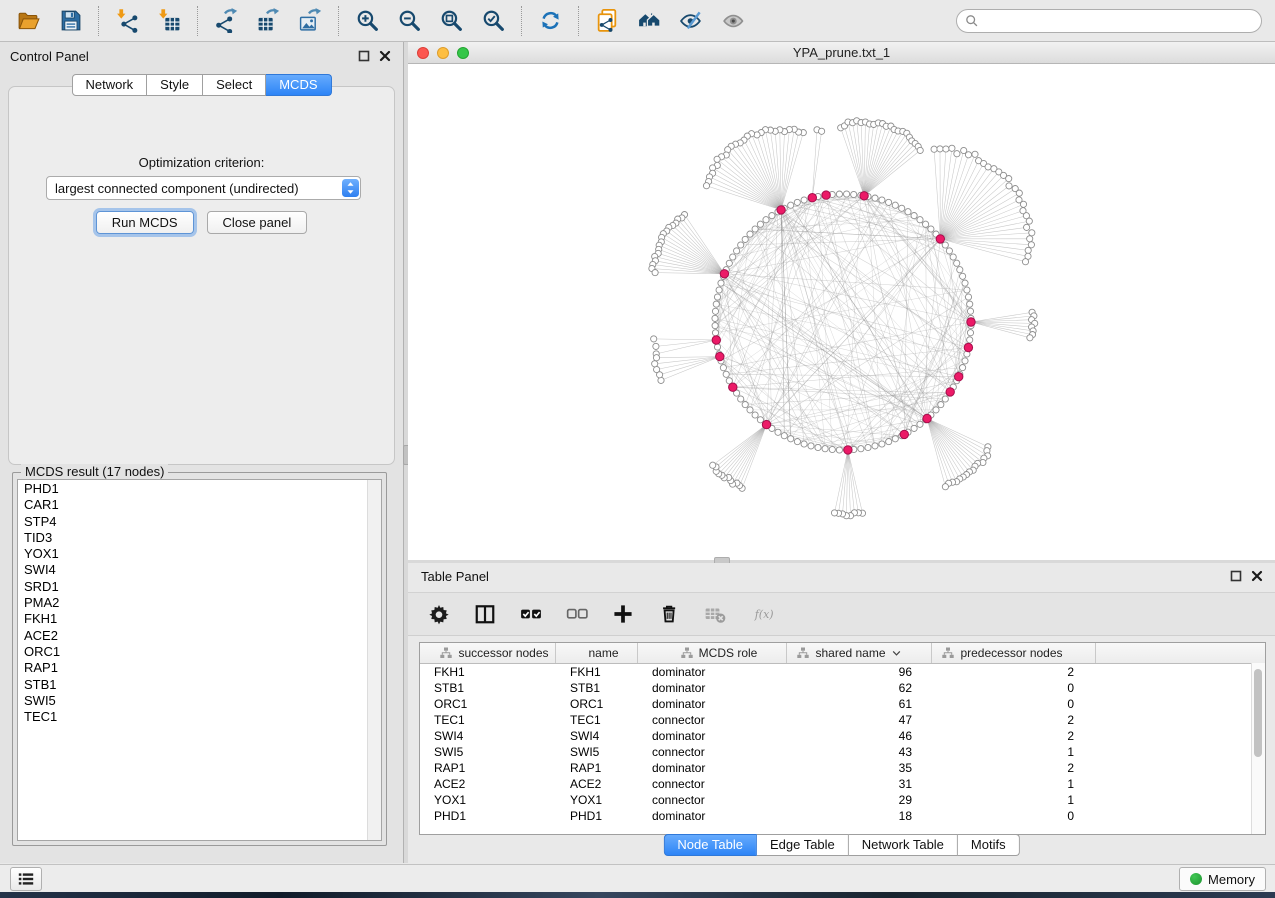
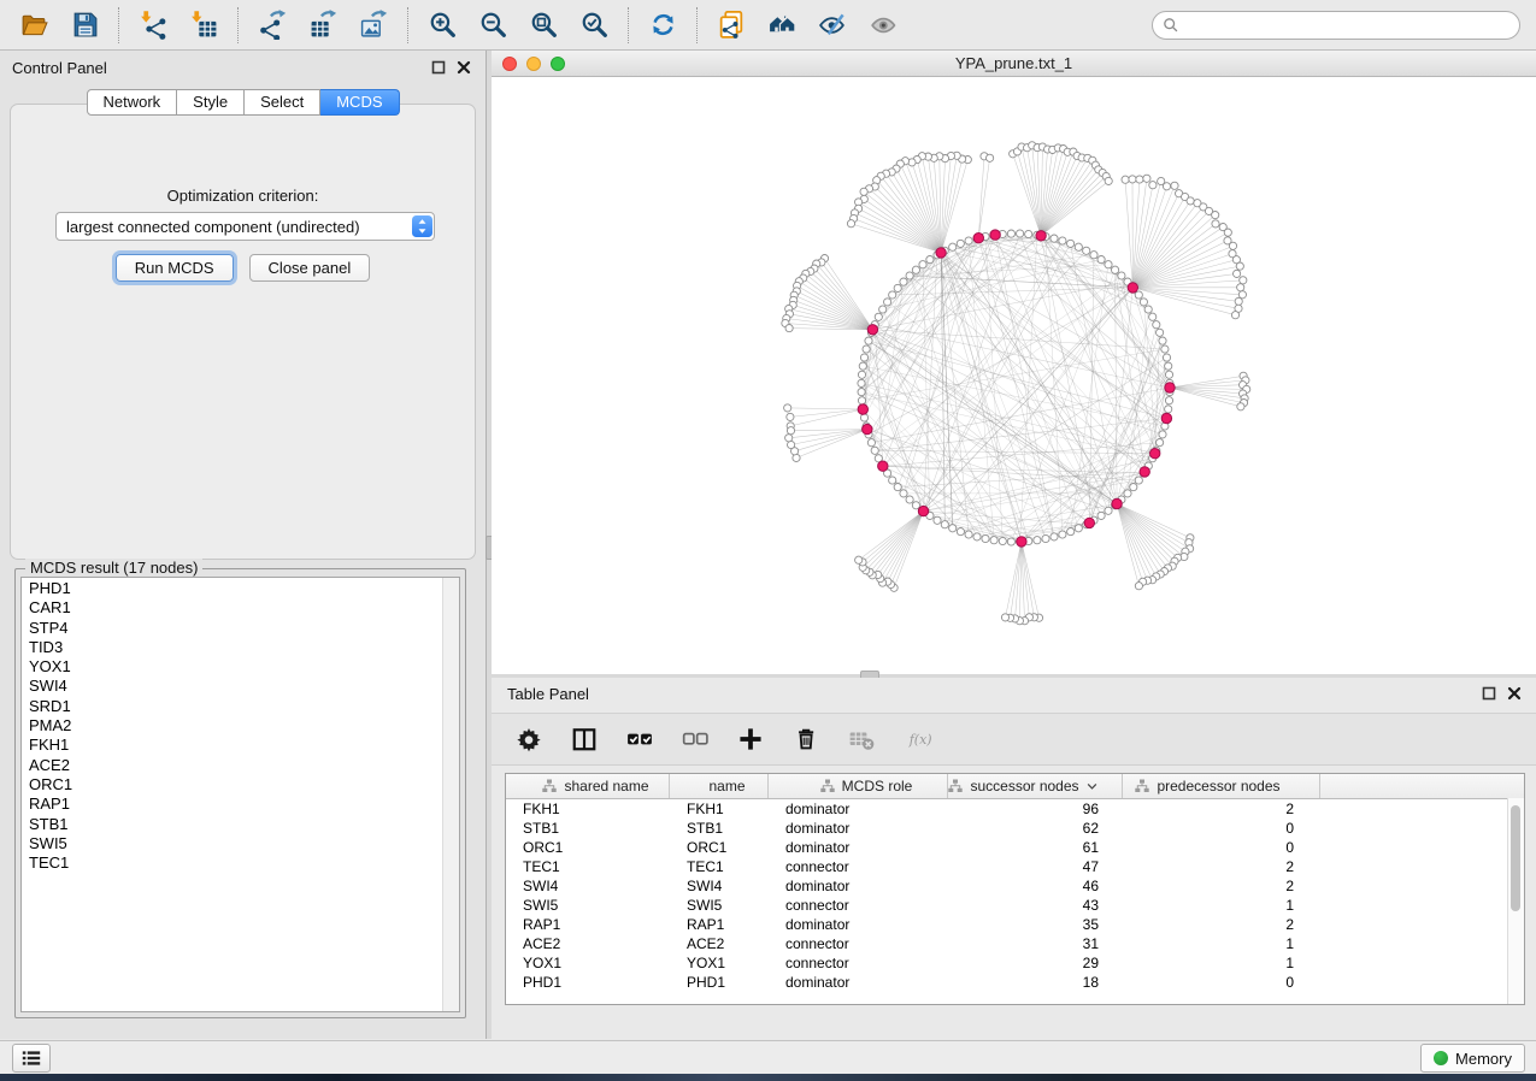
  Control Panel
  Network
  Style
  Select
  MCDS
  Optimization criterion:
  largest connected component (undirected)
  Run MCDS
  Close panel
  MCDS result (17 nodes)
  PHD1
  CAR1
  STP4
  TID3
  YOX1
  SWI4
  SRD1
  PMA2
  FKH1
  ACE2
  ORC1
  RAP1
  STB1
  SWI5
  TEC1
  YPA_prune.txt_1
  Table Panel
  f(x)
- successor nodes
+ shared name
  name
  MCDS role
- shared name
+ successor nodes
  predecessor nodes
  FKH1
  FKH1
  dominator
  96
  2
  STB1
  STB1
  dominator
  62
  0
  ORC1
  ORC1
  dominator
  61
  0
  TEC1
  TEC1
  connector
  47
  2
  SWI4
  SWI4
  dominator
  46
  2
  SWI5
  SWI5
  connector
  43
  1
  RAP1
  RAP1
  dominator
  35
  2
  ACE2
  ACE2
  connector
  31
  1
  YOX1
  YOX1
  connector
  29
  1
  PHD1
  PHD1
  dominator
  18
  0
- Node Table
- Edge Table
- Network Table
- Motifs
  Memory
